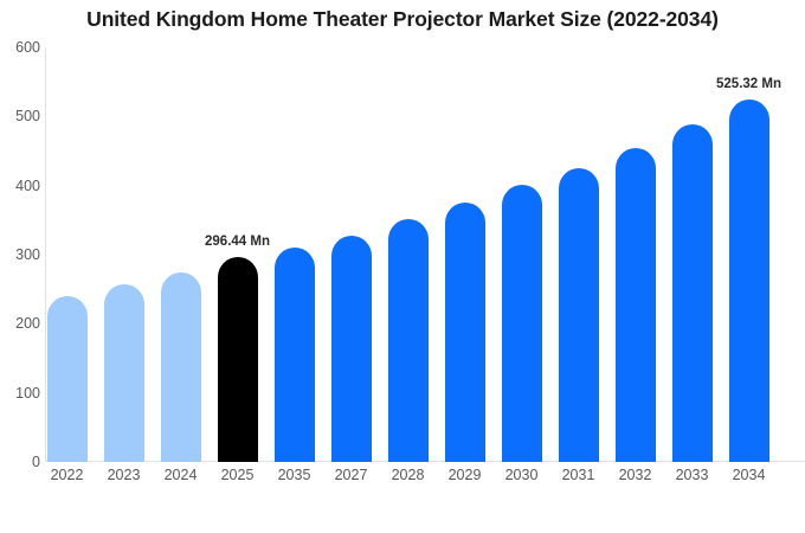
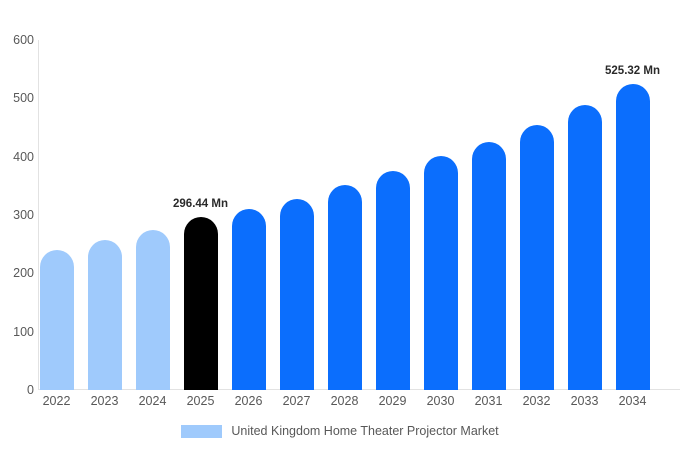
- United Kingdom Home Theater Projector Market Size (2022-2034)
  0
  100
  200
  300
  400
  500
  600
  2022
  2023
  2024
  2025
- 2035
+ 2026
  2027
  2028
  2029
  2030
  2031
  2032
  2033
  2034
  296.44 Mn
  525.32 Mn
+ United Kingdom Home Theater Projector Market
